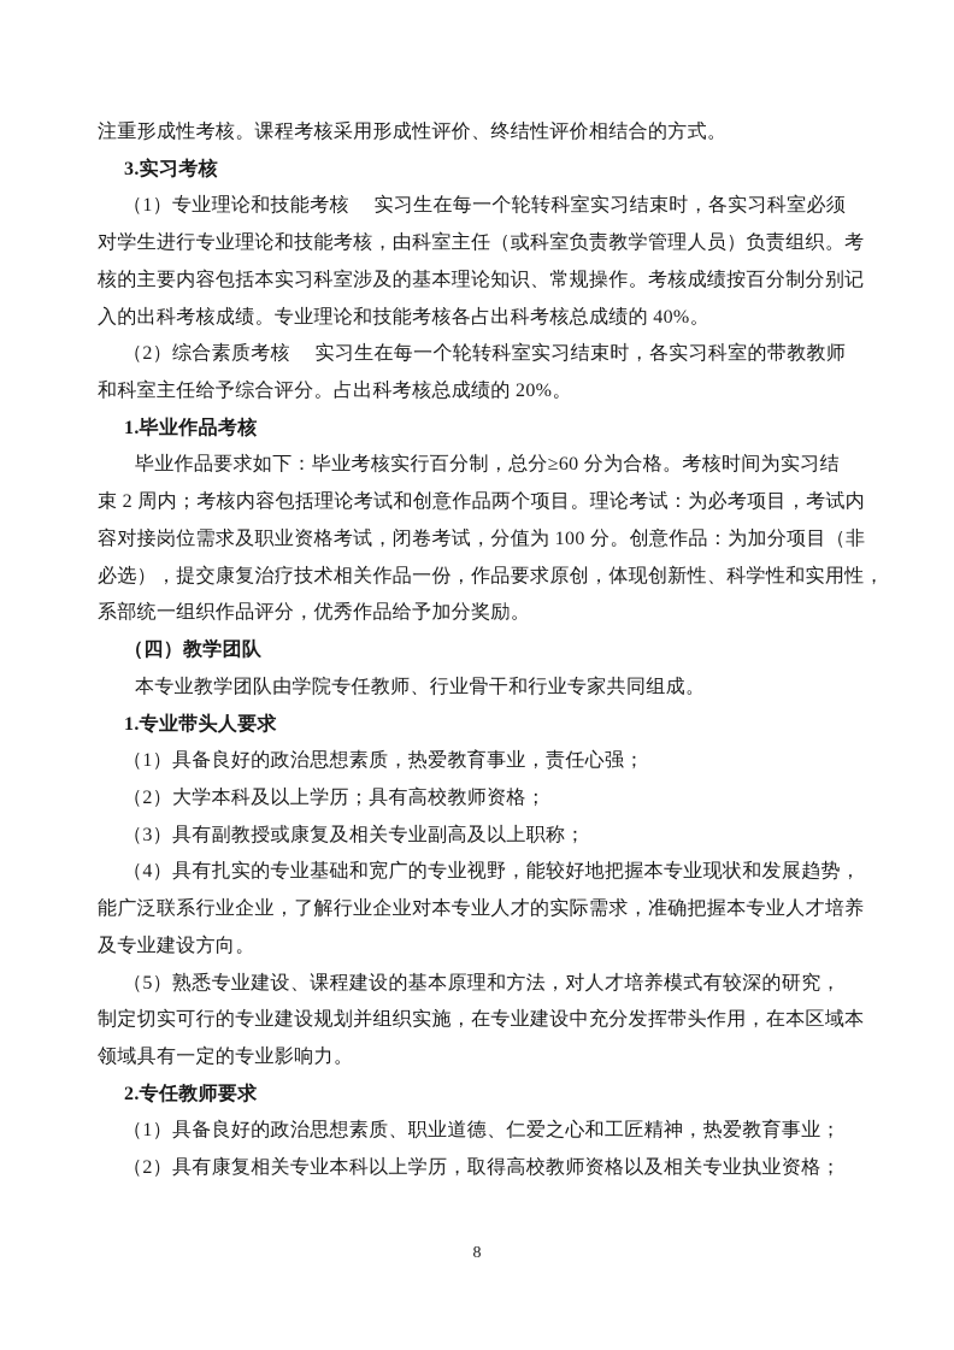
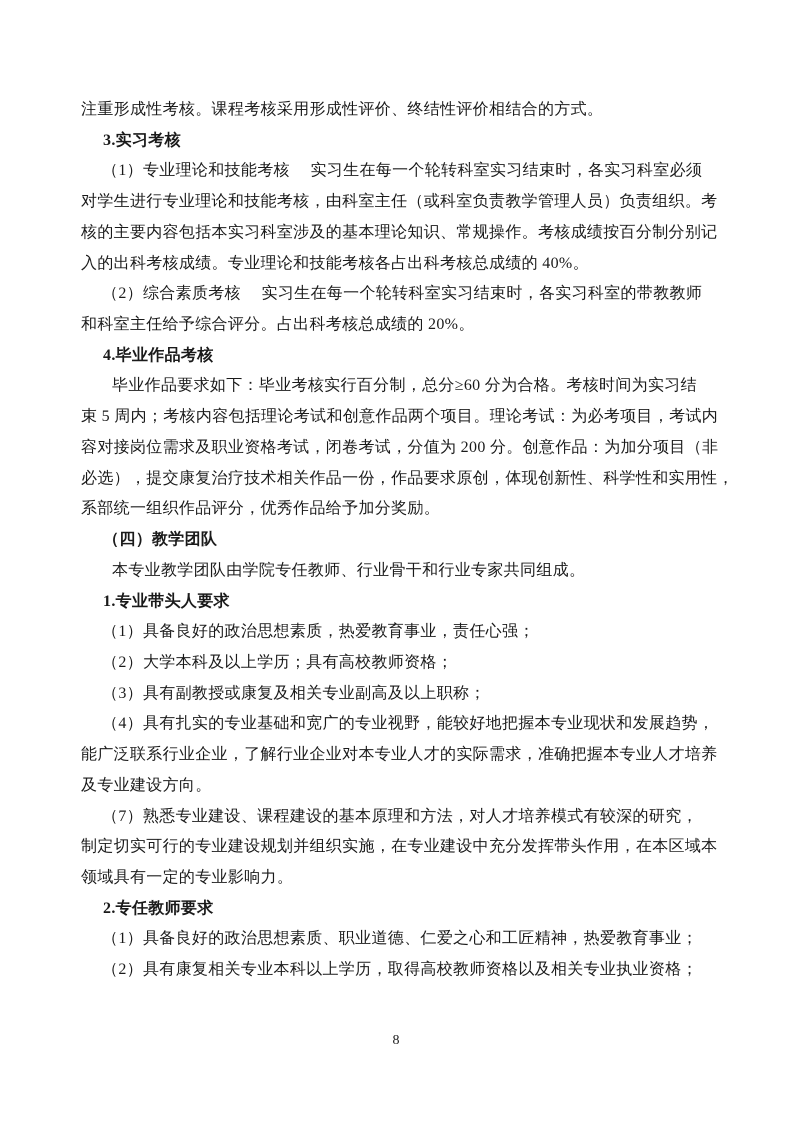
  注重形成性考核。课程考核采用形成性评价、终结性评价相结合的方式。
  3.实习考核
  （1）专业理论和技能考核 实习生在每一个轮转科室实习结束时，各实习科室必须
  对学生进行专业理论和技能考核，由科室主任（或科室负责教学管理人员）负责组织。考
  核的主要内容包括本实习科室涉及的基本理论知识、常规操作。考核成绩按百分制分别记
  入的出科考核成绩。专业理论和技能考核各占出科考核总成绩的 40%。
  （2）综合素质考核 实习生在每一个轮转科室实习结束时，各实习科室的带教教师
  和科室主任给予综合评分。占出科考核总成绩的 20%。
- 1.毕业作品考核
+ 4.毕业作品考核
  毕业作品要求如下：毕业考核实行百分制，总分≥60 分为合格。考核时间为实习结
- 束 2 周内；考核内容包括理论考试和创意作品两个项目。理论考试：为必考项目，考试内
+ 束 5 周内；考核内容包括理论考试和创意作品两个项目。理论考试：为必考项目，考试内
- 容对接岗位需求及职业资格考试，闭卷考试，分值为 100 分。创意作品：为加分项目（非
+ 容对接岗位需求及职业资格考试，闭卷考试，分值为 200 分。创意作品：为加分项目（非
  必选），提交康复治疗技术相关作品一份，作品要求原创，体现创新性、科学性和实用性，
  系部统一组织作品评分，优秀作品给予加分奖励。
  （四）教学团队
  本专业教学团队由学院专任教师、行业骨干和行业专家共同组成。
  1.专业带头人要求
  （1）具备良好的政治思想素质，热爱教育事业，责任心强；
  （2）大学本科及以上学历；具有高校教师资格；
  （3）具有副教授或康复及相关专业副高及以上职称；
  （4）具有扎实的专业基础和宽广的专业视野，能较好地把握本专业现状和发展趋势，
  能广泛联系行业企业，了解行业企业对本专业人才的实际需求，准确把握本专业人才培养
  及专业建设方向。
- （5）熟悉专业建设、课程建设的基本原理和方法，对人才培养模式有较深的研究，
+ （7）熟悉专业建设、课程建设的基本原理和方法，对人才培养模式有较深的研究，
  制定切实可行的专业建设规划并组织实施，在专业建设中充分发挥带头作用，在本区域本
  领域具有一定的专业影响力。
  2.专任教师要求
  （1）具备良好的政治思想素质、职业道德、仁爱之心和工匠精神，热爱教育事业；
  （2）具有康复相关专业本科以上学历，取得高校教师资格以及相关专业执业资格；
  8
